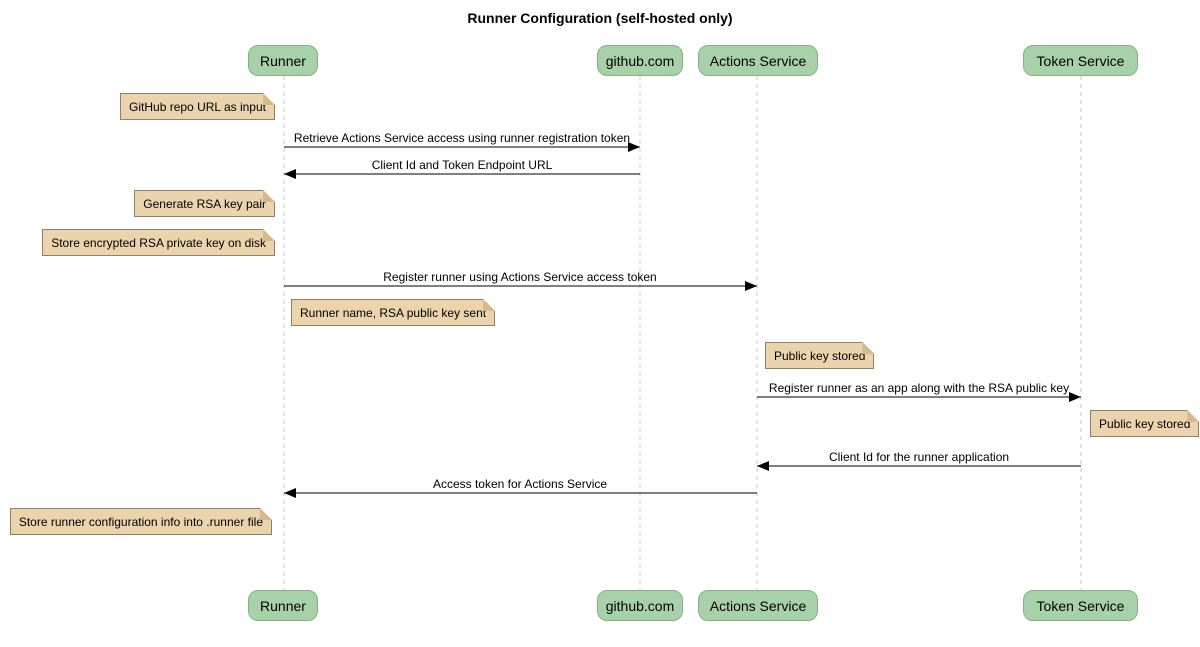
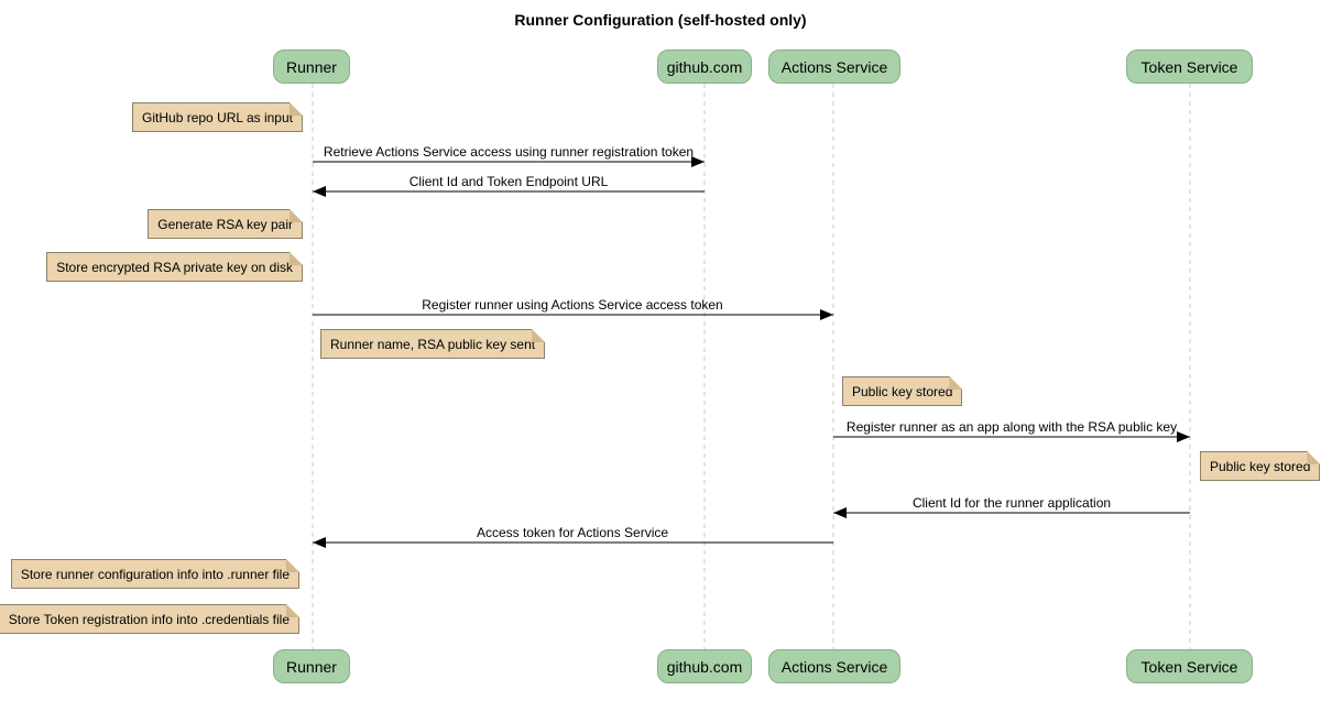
  Runner Configuration (self-hosted only)
  Runner
  github.com
  Actions Service
  Token Service
  Runner
  github.com
  Actions Service
  Token Service
  Retrieve Actions Service access using runner registration token
  Client Id and Token Endpoint URL
  Register runner using Actions Service access token
  Register runner as an app along with the RSA public key
  Client Id for the runner application
  Access token for Actions Service
  GitHub repo URL as input
  Generate RSA key pair
  Store encrypted RSA private key on disk
  Runner name, RSA public key sent
  Public key stored
  Public key stored
  Store runner configuration info into .runner file
+ Store Token registration info into .credentials file
